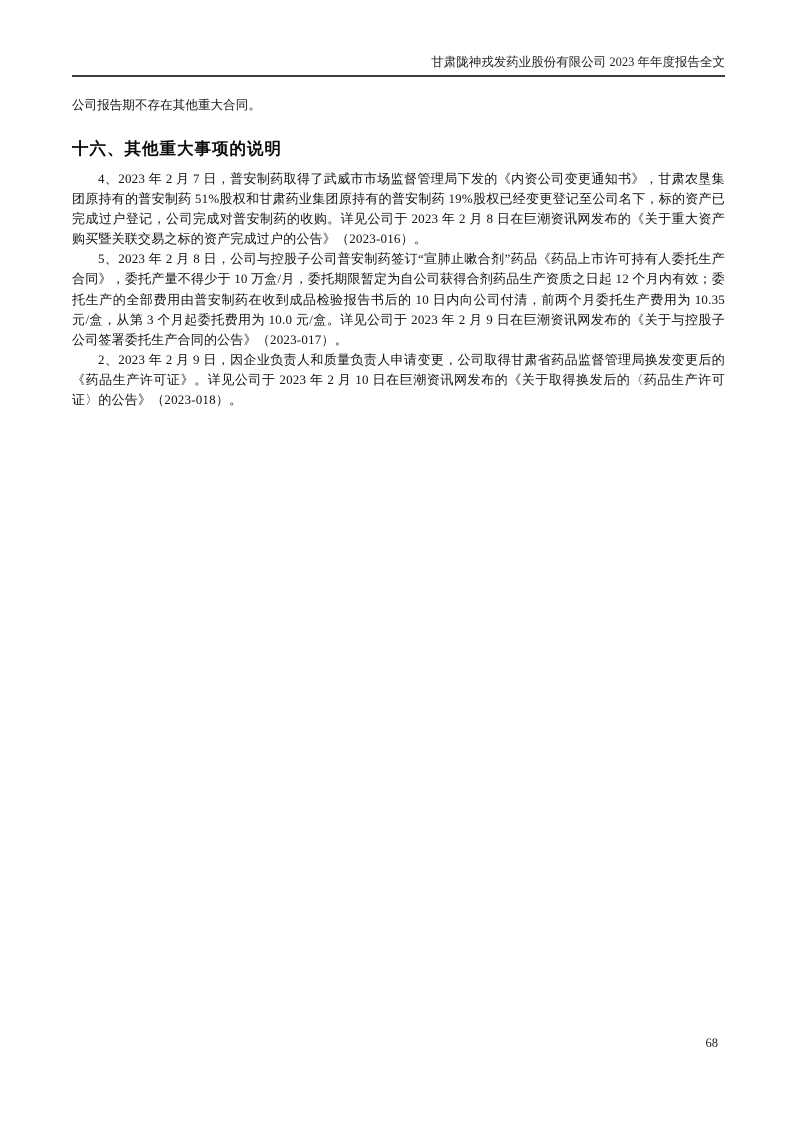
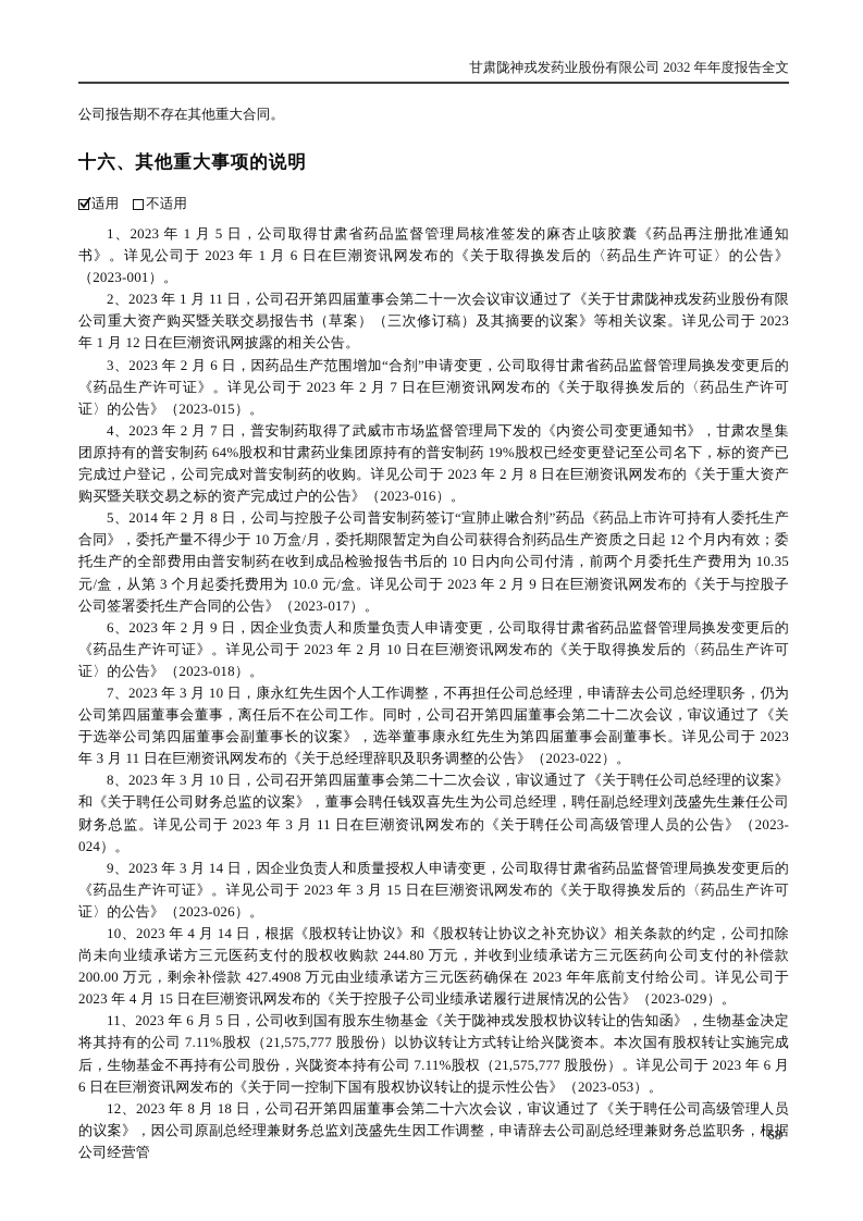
- 甘肃陇神戎发药业股份有限公司 2023 年年度报告全文
+ 甘肃陇神戎发药业股份有限公司 2032 年年度报告全文
  公司报告期不存在其他重大合同。
  十六、其他重大事项的说明
+ 适用
+ 不适用
+ 1、2023 年 1 月 5 日，公司取得甘肃省药品监督管理局核准签发的麻杏止咳胶囊《药品再注册批准通知书》。详见公司于 2023 年 1 月 6 日在巨潮资讯网发布的《关于取得换发后的〈药品生产许可证〉的公告》（2023-001）。
+ 2、2023 年 1 月 11 日，公司召开第四届董事会第二十一次会议审议通过了《关于甘肃陇神戎发药业股份有限公司重大资产购买暨关联交易报告书（草案）（三次修订稿）及其摘要的议案》等相关议案。详见公司于 2023 年 1 月 12 日在巨潮资讯网披露的相关公告。
+ 3、2023 年 2 月 6 日，因药品生产范围增加“合剂”申请变更，公司取得甘肃省药品监督管理局换发变更后的《药品生产许可证》。详见公司于 2023 年 2 月 7 日在巨潮资讯网发布的《关于取得换发后的〈药品生产许可证〉的公告》（2023-015）。
- 4、2023 年 2 月 7 日，普安制药取得了武威市市场监督管理局下发的《内资公司变更通知书》，甘肃农垦集团原持有的普安制药 51%股权和甘肃药业集团原持有的普安制药 19%股权已经变更登记至公司名下，标的资产已完成过户登记，公司完成对普安制药的收购。详见公司于 2023 年 2 月 8 日在巨潮资讯网发布的《关于重大资产购买暨关联交易之标的资产完成过户的公告》（2023-016）。
+ 4、2023 年 2 月 7 日，普安制药取得了武威市市场监督管理局下发的《内资公司变更通知书》，甘肃农垦集团原持有的普安制药 64%股权和甘肃药业集团原持有的普安制药 19%股权已经变更登记至公司名下，标的资产已完成过户登记，公司完成对普安制药的收购。详见公司于 2023 年 2 月 8 日在巨潮资讯网发布的《关于重大资产购买暨关联交易之标的资产完成过户的公告》（2023-016）。
- 5、2023 年 2 月 8 日，公司与控股子公司普安制药签订“宣肺止嗽合剂”药品《药品上市许可持有人委托生产合同》，委托产量不得少于 10 万盒/月，委托期限暂定为自公司获得合剂药品生产资质之日起 12 个月内有效；委托生产的全部费用由普安制药在收到成品检验报告书后的 10 日内向公司付清，前两个月委托生产费用为 10.35 元/盒，从第 3 个月起委托费用为 10.0 元/盒。详见公司于 2023 年 2 月 9 日在巨潮资讯网发布的《关于与控股子公司签署委托生产合同的公告》（2023-017）。
+ 5、2014 年 2 月 8 日，公司与控股子公司普安制药签订“宣肺止嗽合剂”药品《药品上市许可持有人委托生产合同》，委托产量不得少于 10 万盒/月，委托期限暂定为自公司获得合剂药品生产资质之日起 12 个月内有效；委托生产的全部费用由普安制药在收到成品检验报告书后的 10 日内向公司付清，前两个月委托生产费用为 10.35 元/盒，从第 3 个月起委托费用为 10.0 元/盒。详见公司于 2023 年 2 月 9 日在巨潮资讯网发布的《关于与控股子公司签署委托生产合同的公告》（2023-017）。
- 2、2023 年 2 月 9 日，因企业负责人和质量负责人申请变更，公司取得甘肃省药品监督管理局换发变更后的《药品生产许可证》。详见公司于 2023 年 2 月 10 日在巨潮资讯网发布的《关于取得换发后的〈药品生产许可证〉的公告》（2023-018）。
+ 6、2023 年 2 月 9 日，因企业负责人和质量负责人申请变更，公司取得甘肃省药品监督管理局换发变更后的《药品生产许可证》。详见公司于 2023 年 2 月 10 日在巨潮资讯网发布的《关于取得换发后的〈药品生产许可证〉的公告》（2023-018）。
+ 7、2023 年 3 月 10 日，康永红先生因个人工作调整，不再担任公司总经理，申请辞去公司总经理职务，仍为公司第四届董事会董事，离任后不在公司工作。同时，公司召开第四届董事会第二十二次会议，审议通过了《关于选举公司第四届董事会副董事长的议案》，选举董事康永红先生为第四届董事会副董事长。详见公司于 2023 年 3 月 11 日在巨潮资讯网发布的《关于总经理辞职及职务调整的公告》（2023-022）。
+ 8、2023 年 3 月 10 日，公司召开第四届董事会第二十二次会议，审议通过了《关于聘任公司总经理的议案》和《关于聘任公司财务总监的议案》，董事会聘任钱双喜先生为公司总经理，聘任副总经理刘茂盛先生兼任公司财务总监。详见公司于 2023 年 3 月 11 日在巨潮资讯网发布的《关于聘任公司高级管理人员的公告》（2023-024）。
+ 9、2023 年 3 月 14 日，因企业负责人和质量授权人申请变更，公司取得甘肃省药品监督管理局换发变更后的《药品生产许可证》。详见公司于 2023 年 3 月 15 日在巨潮资讯网发布的《关于取得换发后的〈药品生产许可证〉的公告》（2023-026）。
+ 10、2023 年 4 月 14 日，根据《股权转让协议》和《股权转让协议之补充协议》相关条款的约定，公司扣除尚未向业绩承诺方三元医药支付的股权收购款 244.80 万元，并收到业绩承诺方三元医药向公司支付的补偿款 200.00 万元，剩余补偿款 427.4908 万元由业绩承诺方三元医药确保在 2023 年年底前支付给公司。详见公司于 2023 年 4 月 15 日在巨潮资讯网发布的《关于控股子公司业绩承诺履行进展情况的公告》（2023-029）。
+ 11、2023 年 6 月 5 日，公司收到国有股东生物基金《关于陇神戎发股权协议转让的告知函》，生物基金决定将其持有的公司 7.11%股权（21,575,777 股股份）以协议转让方式转让给兴陇资本。本次国有股权转让实施完成后，生物基金不再持有公司股份，兴陇资本持有公司 7.11%股权（21,575,777 股股份）。详见公司于 2023 年 6 月 6 日在巨潮资讯网发布的《关于同一控制下国有股权协议转让的提示性公告》（2023-053）。
+ 12、2023 年 8 月 18 日，公司召开第四届董事会第二十六次会议，审议通过了《关于聘任公司高级管理人员的议案》，因公司原副总经理兼财务总监刘茂盛先生因工作调整，申请辞去公司副总经理兼财务总监职务，根据公司经营管
  68
